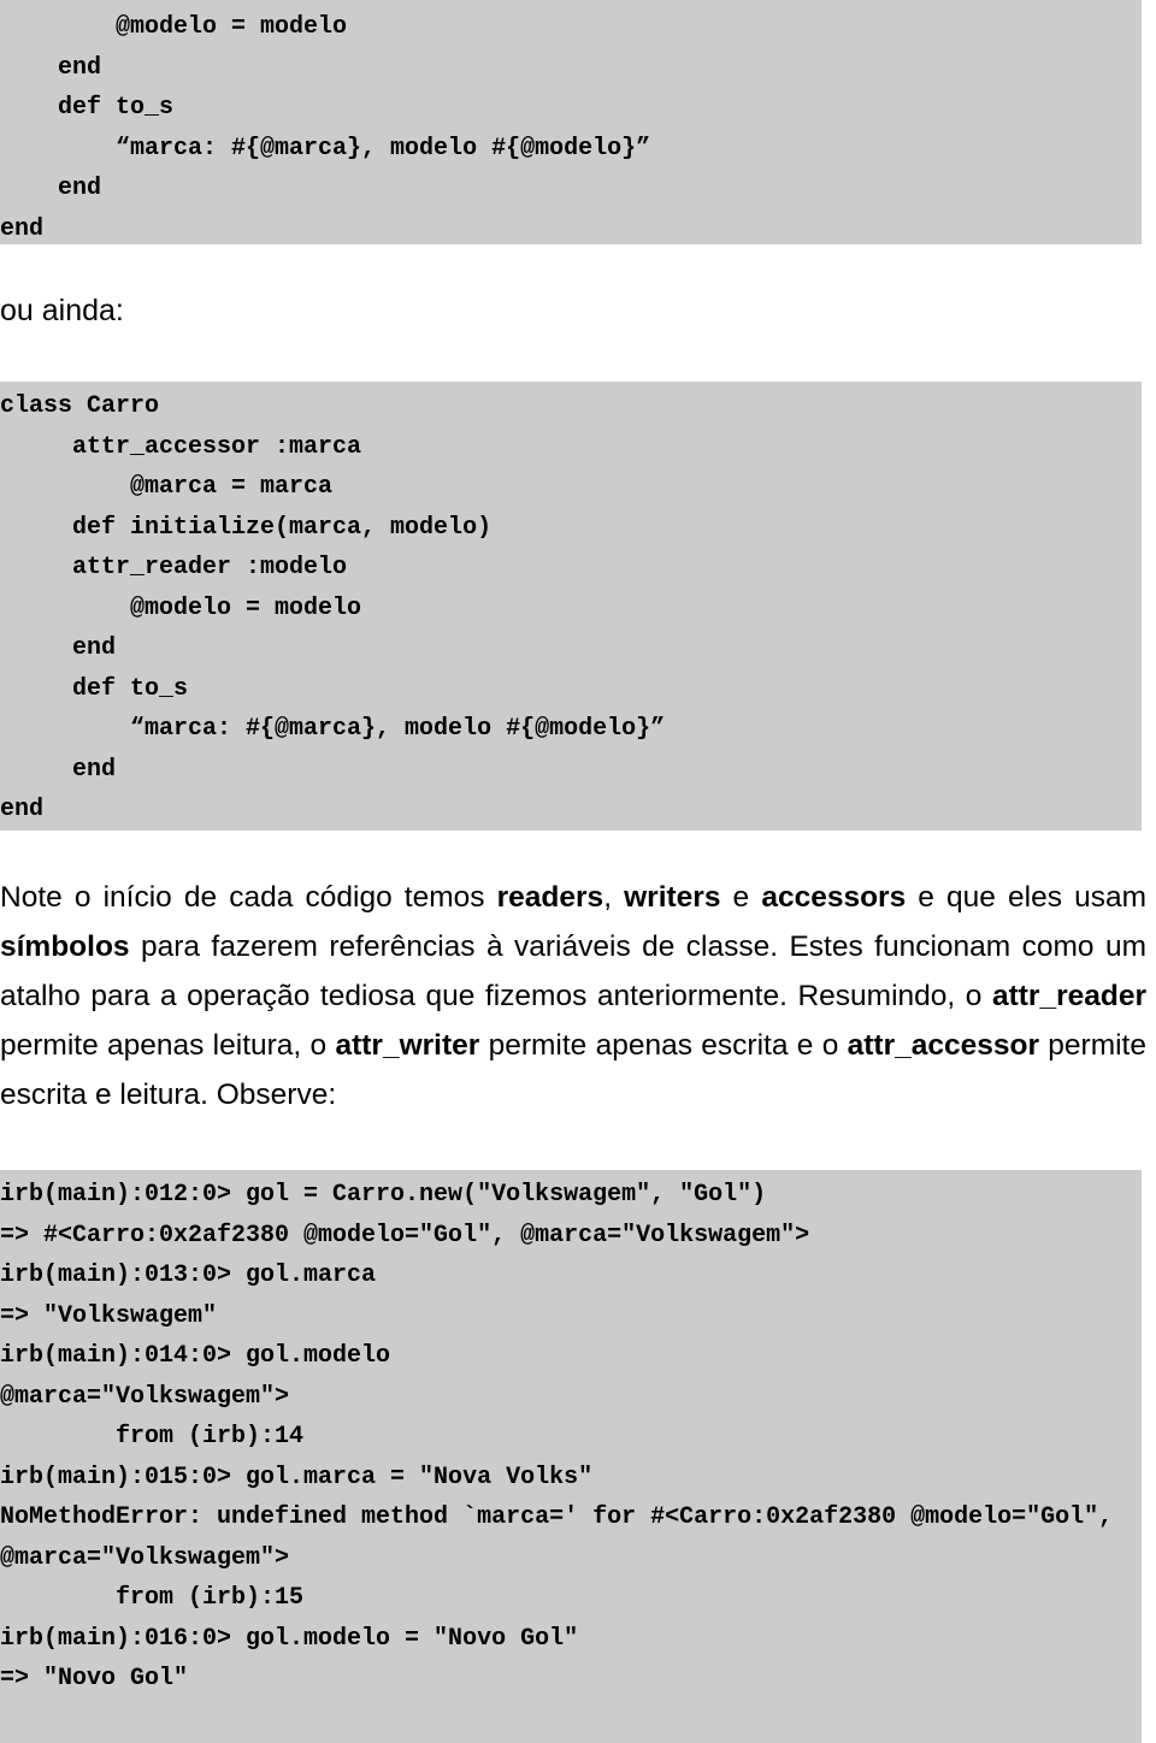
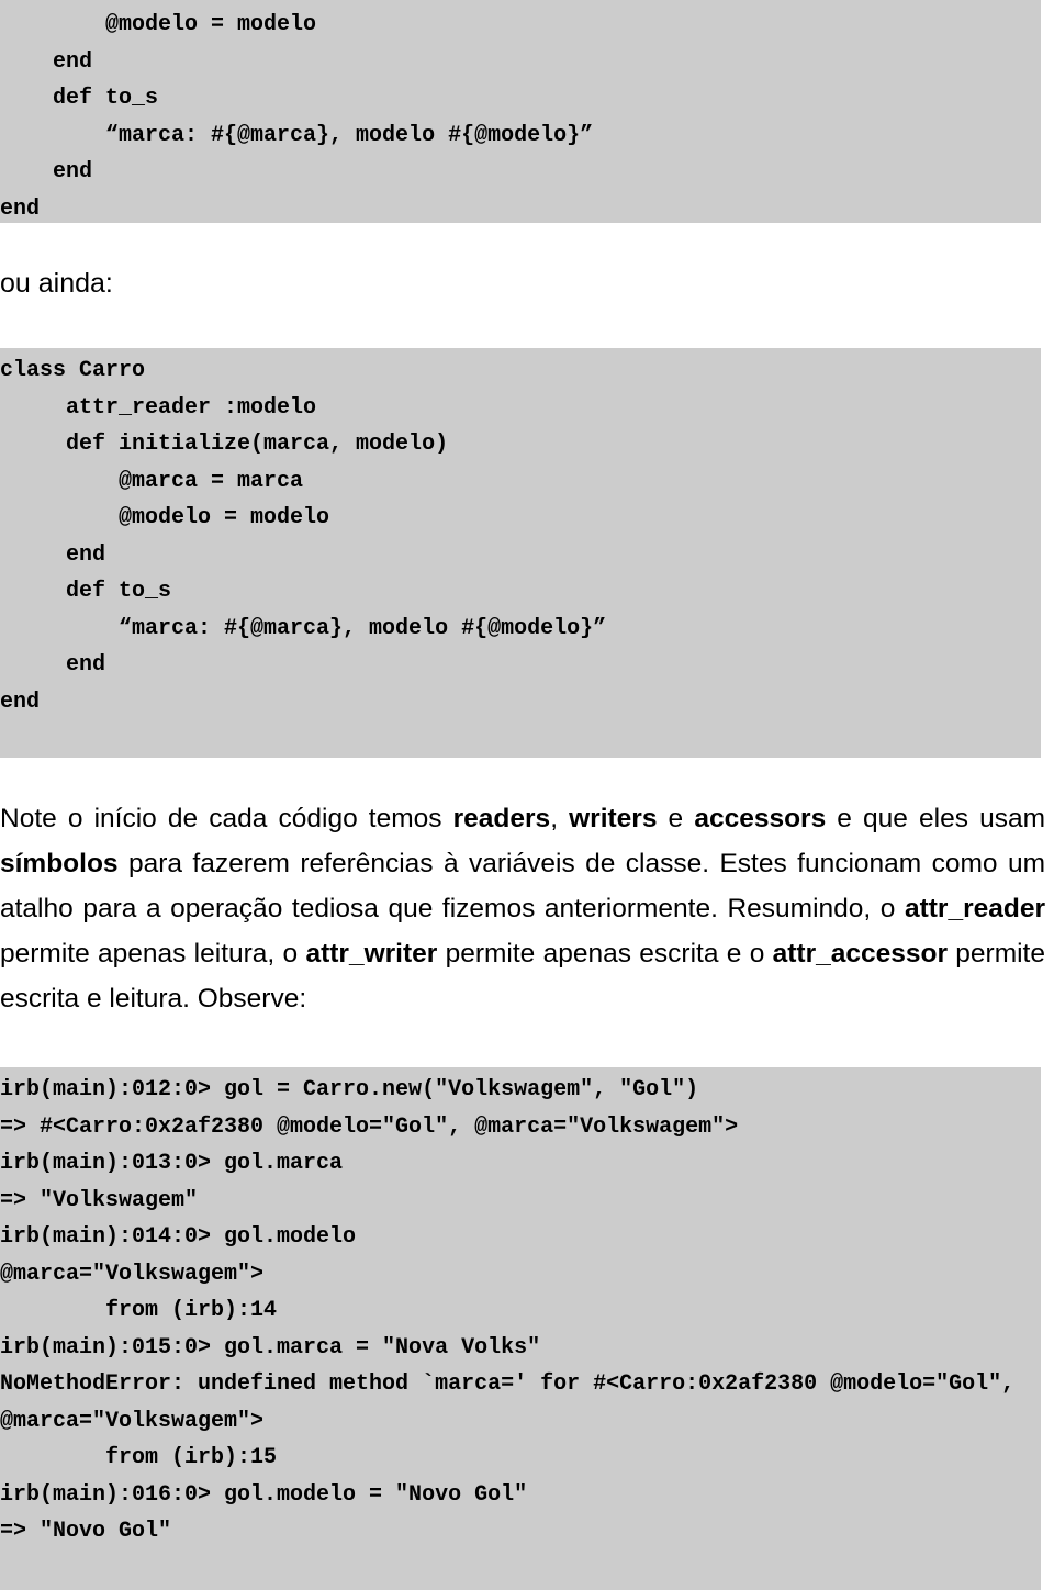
  @modelo = modelo
  end
  def to_s
  “marca: #{@marca}, modelo #{@modelo}”
  end
  end
  ou ainda:
  class Carro
- attr_accessor :marca
- @marca = marca
+ attr_reader :modelo
  def initialize(marca, modelo)
- attr_reader :modelo
+ @marca = marca
  @modelo = modelo
  end
  def to_s
  “marca: #{@marca}, modelo #{@modelo}”
  end
  end
  Note o início de cada código temos readers, writers e accessors e que eles usam símbolos para fazerem referências à variáveis de classe. Estes funcionam como um atalho para a operação tediosa que fizemos anteriormente. Resumindo, o attr_reader permite apenas leitura, o attr_writer permite apenas escrita e o attr_accessor permite escrita e leitura. Observe:
  irb(main):012:0> gol = Carro.new("Volkswagem", "Gol")
  => #<Carro:0x2af2380 @modelo="Gol", @marca="Volkswagem">
  irb(main):013:0> gol.marca
  => "Volkswagem"
  irb(main):014:0> gol.modelo
  @marca="Volkswagem">
  from (irb):14
  irb(main):015:0> gol.marca = "Nova Volks"
  NoMethodError: undefined method `marca=' for #<Carro:0x2af2380 @modelo="Gol",
  @marca="Volkswagem">
  from (irb):15
  irb(main):016:0> gol.modelo = "Novo Gol"
  => "Novo Gol"
